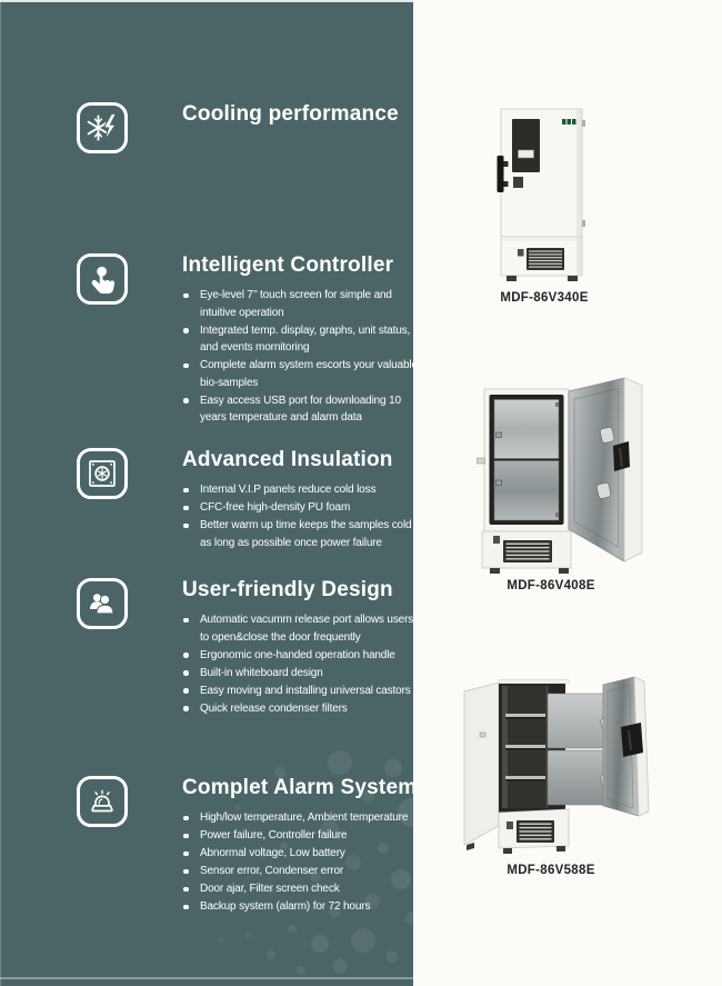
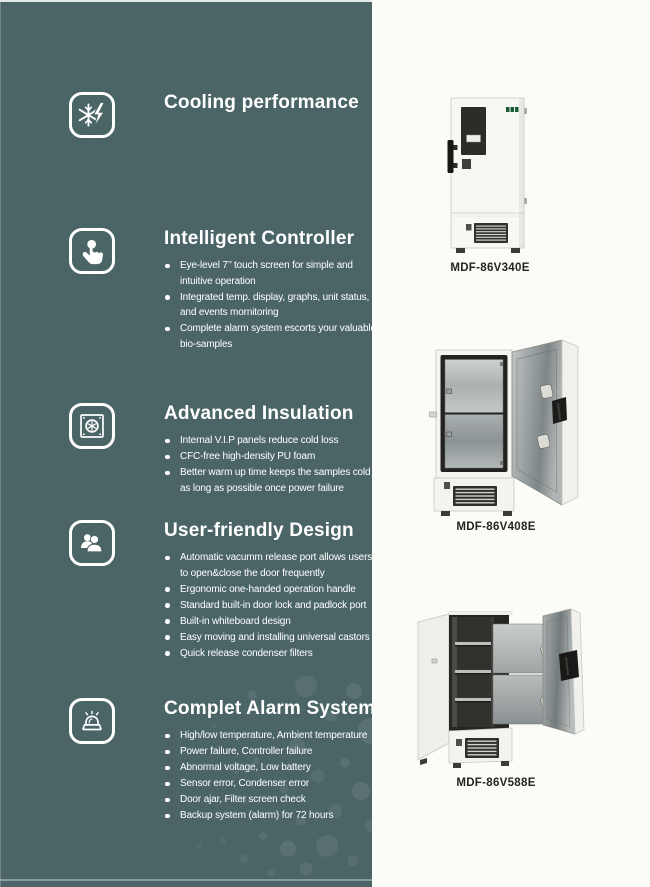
  Cooling performance
  Intelligent Controller
  Eye-level 7’’ touch screen for simple and intuitive operation
  Integrated temp. display, graphs, unit status, and events mornitoring
  Complete alarm system escorts your valuabl bio-samples
- Easy access USB port for downloading 10 years temperature and alarm data
  Advanced Insulation
  Internal V.I.P panels reduce cold loss
  CFC-free high-density PU foam
  Better warm up time keeps the samples cold as long as possible once power failure
  User-friendly Design
  Automatic vacumm release port allows users to open&close the door frequently
  Ergonomic one-handed operation handle
+ Standard built-in door lock and padlock port
  Built-in whiteboard design
  Easy moving and installing universal castors
  Quick release condenser filters
  Complet Alarm System
  High/low temperature, Ambient temperature
  Power failure, Controller failure
  Abnormal voltage, Low battery
  Sensor error, Condenser error
  Door ajar, Filter screen check
  Backup system (alarm) for 72 hours
  MDF-86V340E
  MDF-86V408E
  MDF-86V588E
